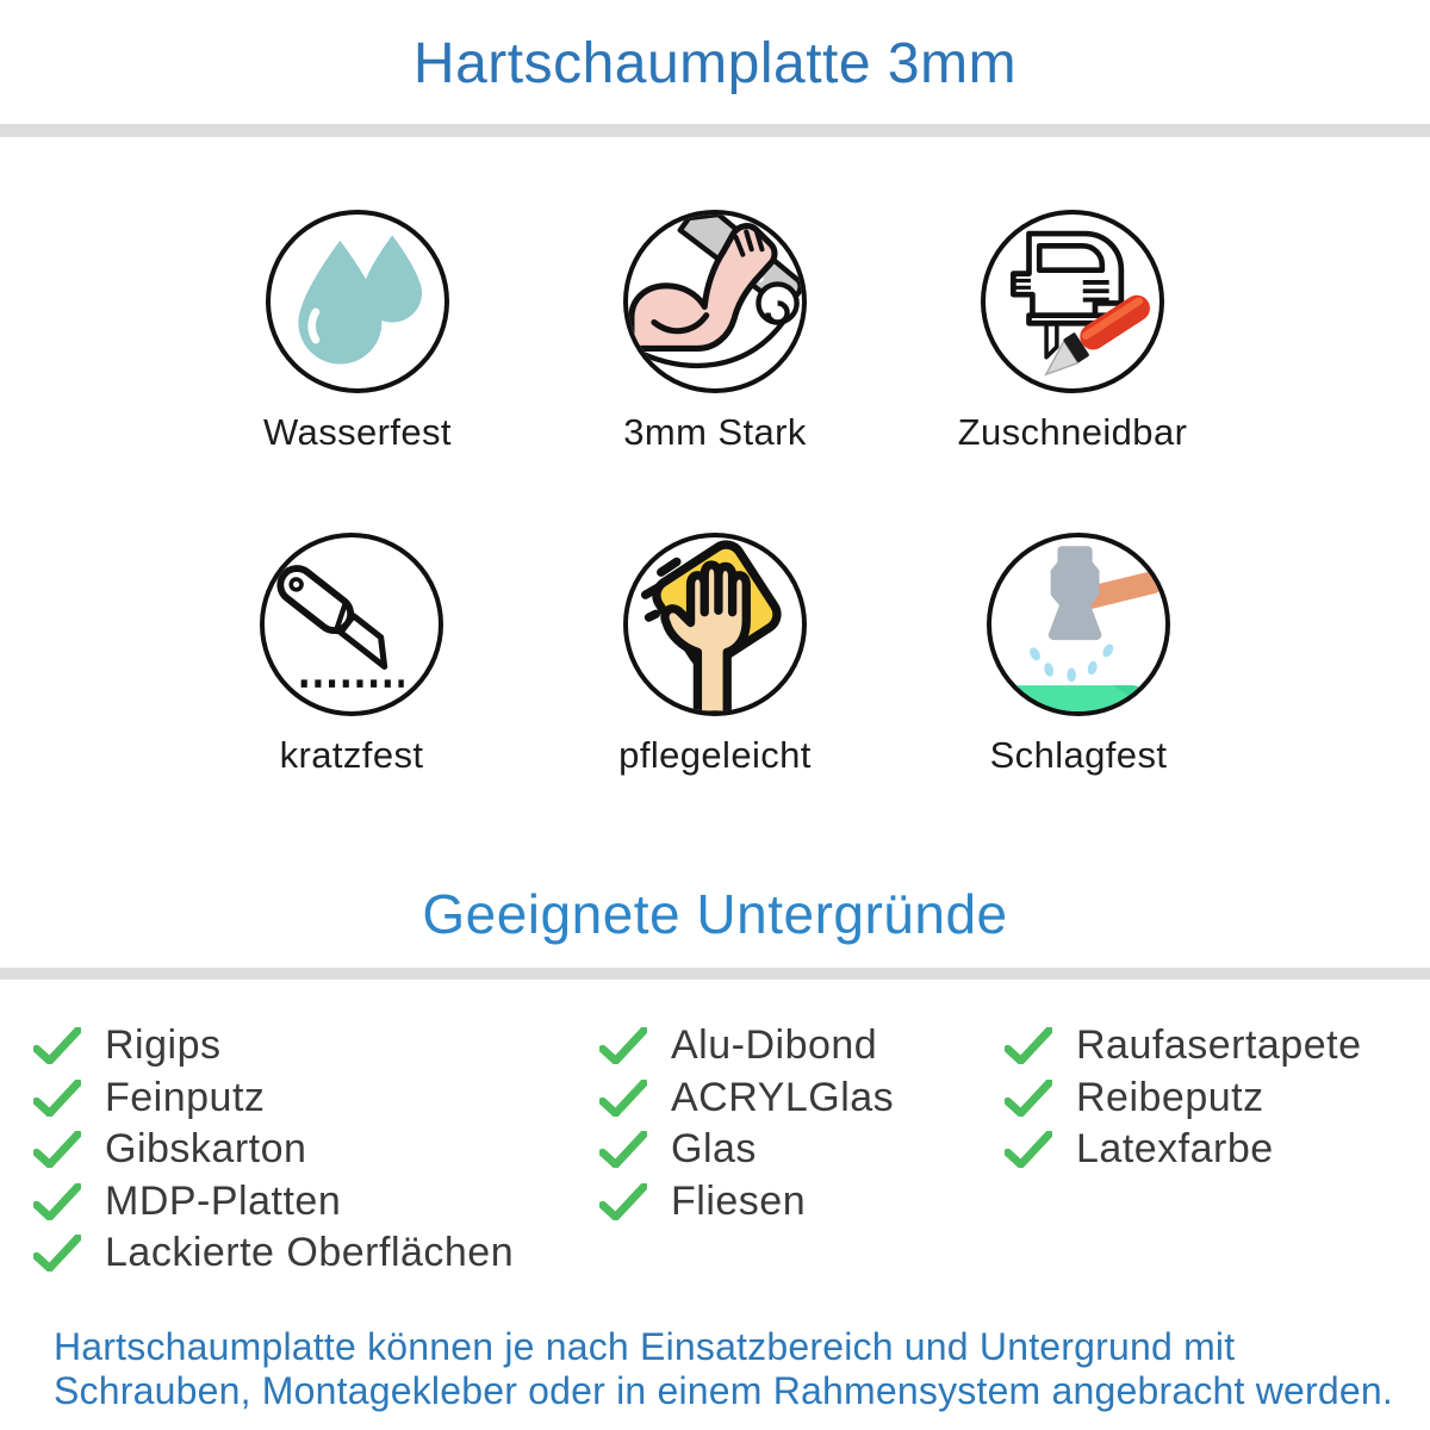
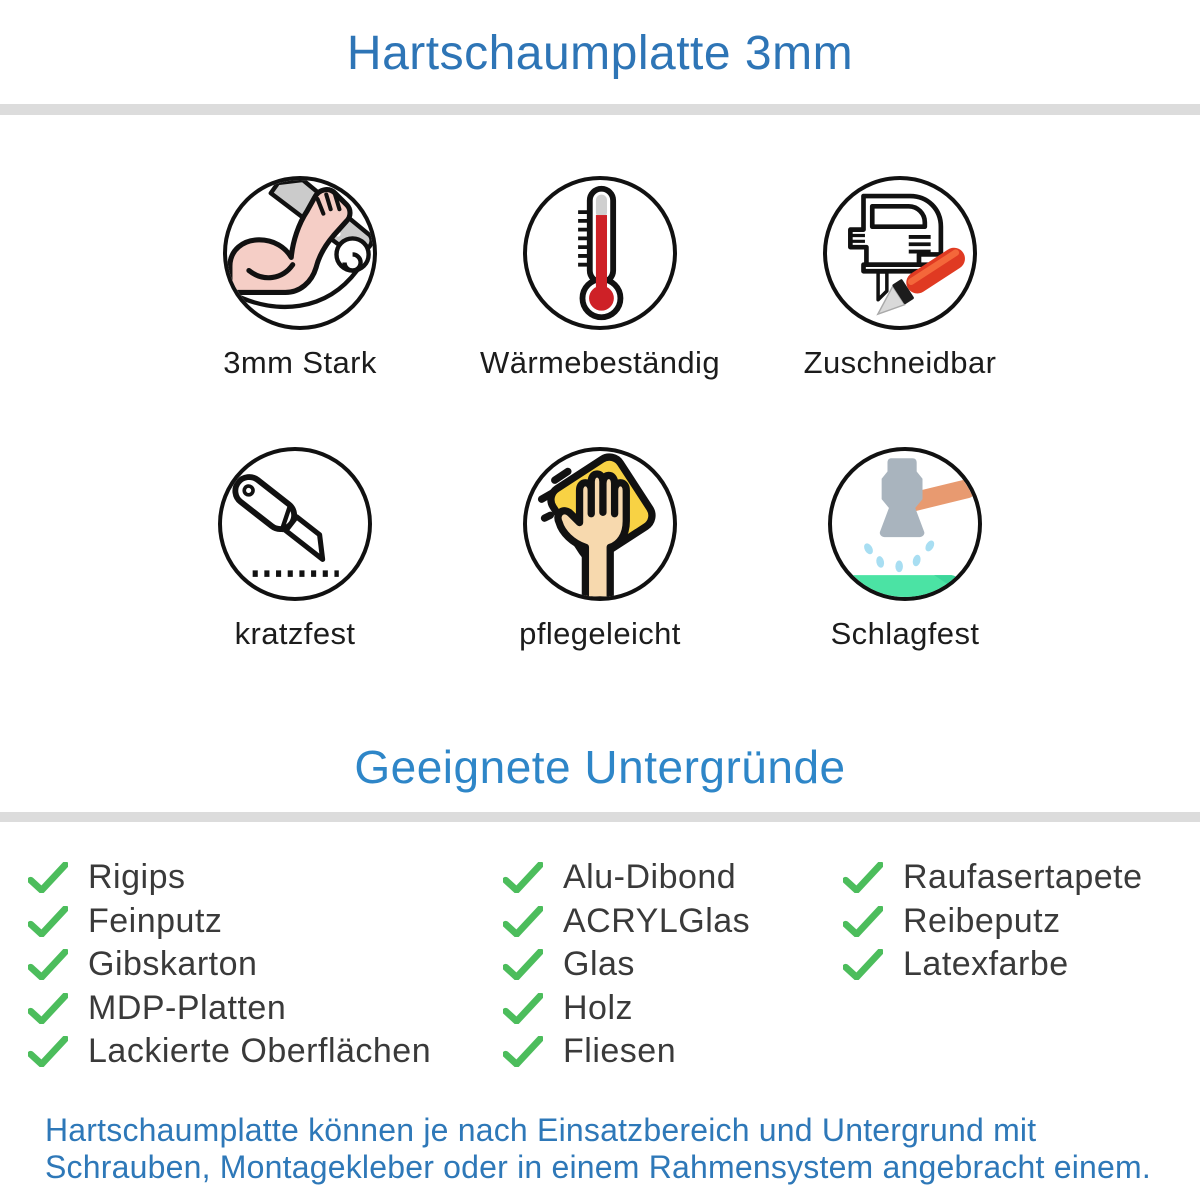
  Hartschaumplatte 3mm
- Wasserfest
  3mm Stark
+ Wärmebeständig
  Zuschneidbar
  kratzfest
  pflegeleicht
  Schlagfest
  Geeignete Untergründe
  Rigips
  Feinputz
  Gibskarton
  MDP-Platten
  Lackierte Oberflächen
  Alu-Dibond
  ACRYLGlas
  Glas
+ Holz
  Fliesen
  Raufasertapete
  Reibeputz
  Latexfarbe
  Hartschaumplatte können je nach Einsatzbereich und Untergrund mit
- Schrauben, Montagekleber oder in einem Rahmensystem angebracht werden.
+ Schrauben, Montagekleber oder in einem Rahmensystem angebracht einem.
